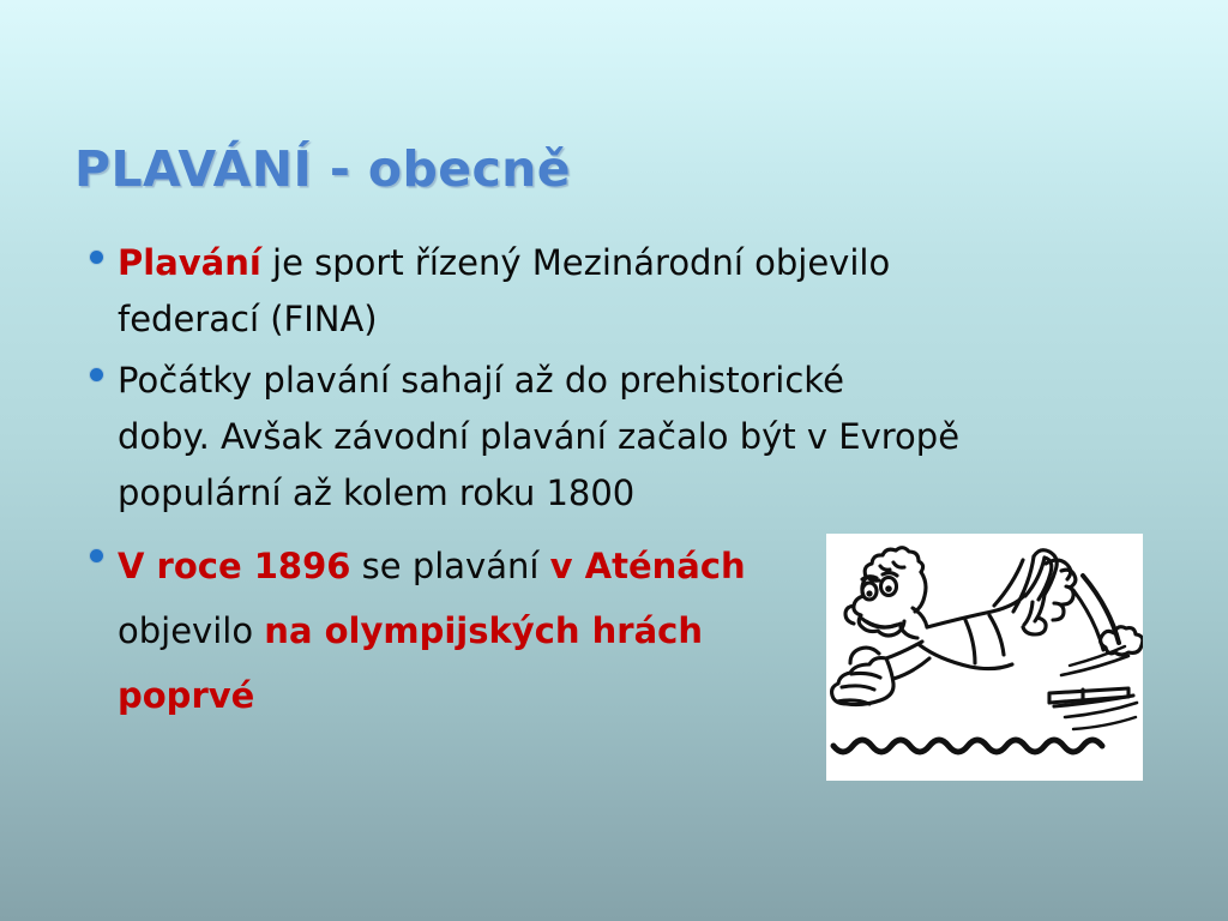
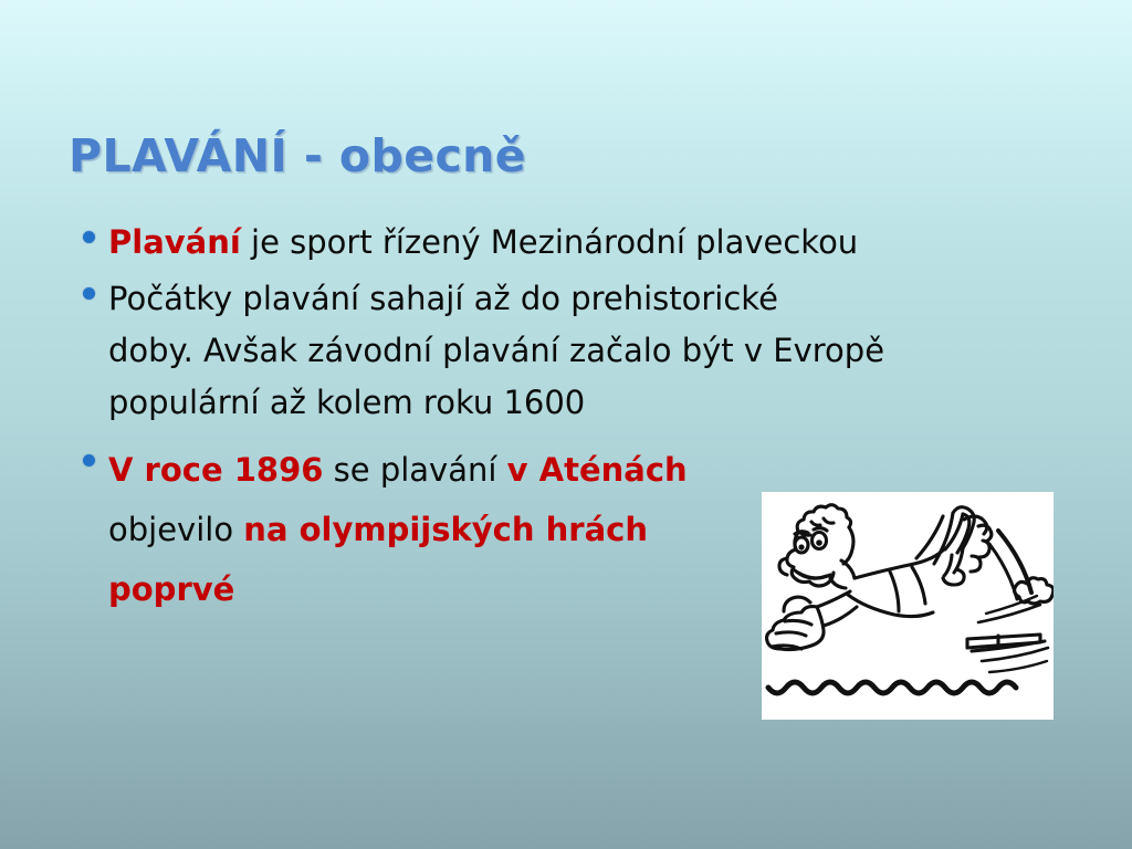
  PLAVÁNÍ - obecně
- Plavání je sport řízený Mezinárodní objevilo
+ Plavání je sport řízený Mezinárodní plaveckou
- federací (FINA)
  Počátky plavání sahají až do prehistorické
  doby. Avšak závodní plavání začalo být v Evropě
- populární až kolem roku 1800
+ populární až kolem roku 1600
  V roce 1896 se plavání v Aténách
  objevilo na olympijských hrách
  poprvé
